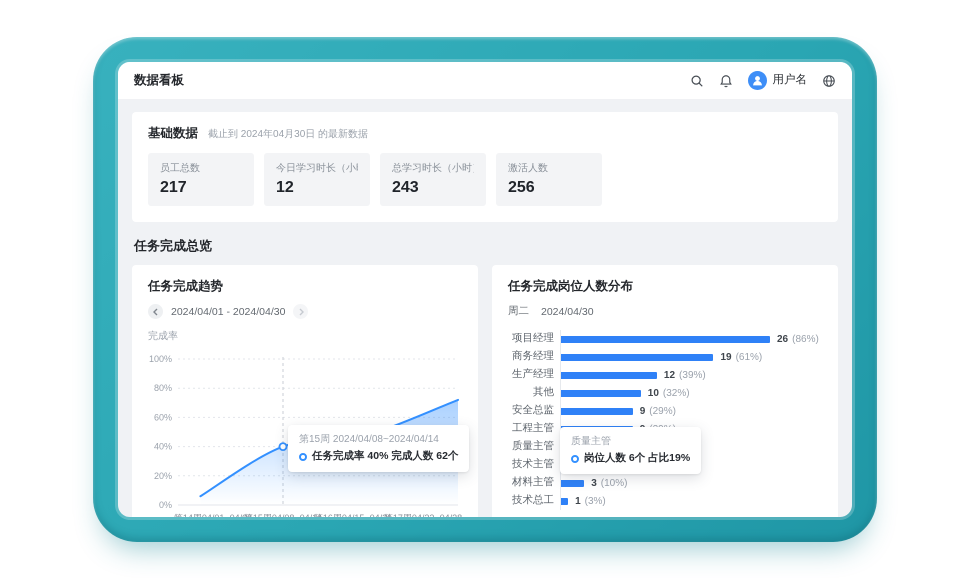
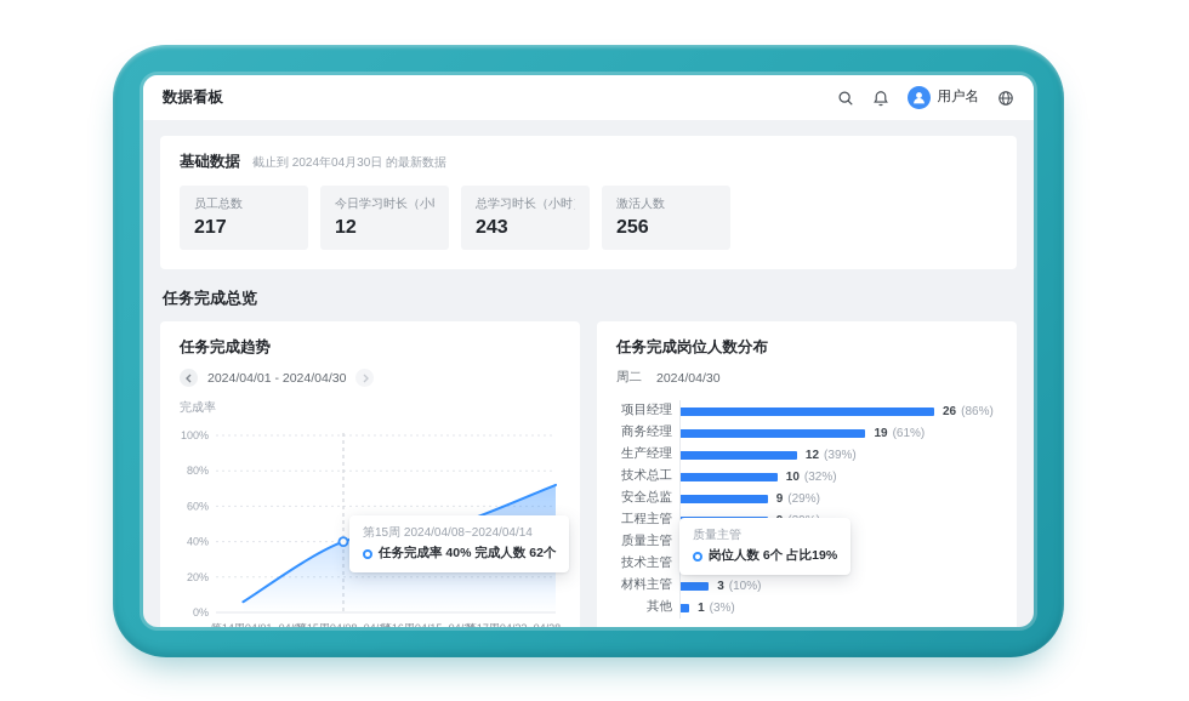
  数据看板
  用户名
  基础数据
  截止到 2024年04月30日 的最新数据
  员工总数
  217
  今日学习时长（小
  12
  总学习时长（小时
  243
  激活人数
  256
  任务完成总览
  任务完成趋势
  2024/04/01 - 2024/04/30
  完成率
  0%
  20%
  40%
  60%
  80%
  100%
  第15周 2024/04/08~2024/04/14
  任务完成率 40% 完成人数 62个
  任务完成岗位人数分布
  周二
  2024/04/30
  项目经理
  26
  (86%)
  商务经理
  19
  (61%)
  生产经理
  12
  (39%)
- 其他
+ 技术总工
  10
  (32%)
  安全总监
  9
  (29%)
  工程主管
  质量主管
  技术主管
  材料主管
  3
  (10%)
- 技术总工
+ 其他
  1
  (3%)
  质量主管
  岗位人数 6个 占比19%
